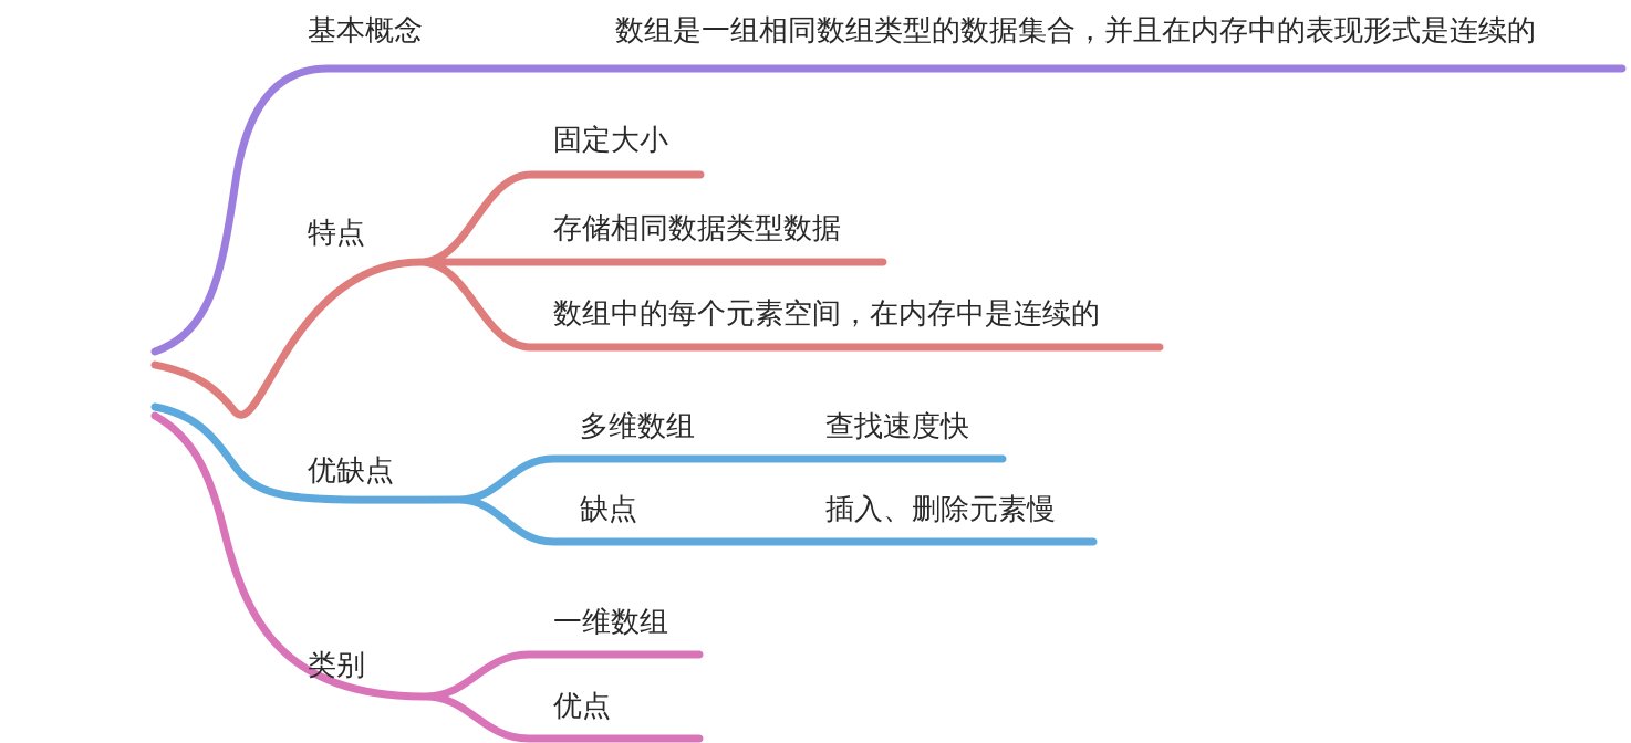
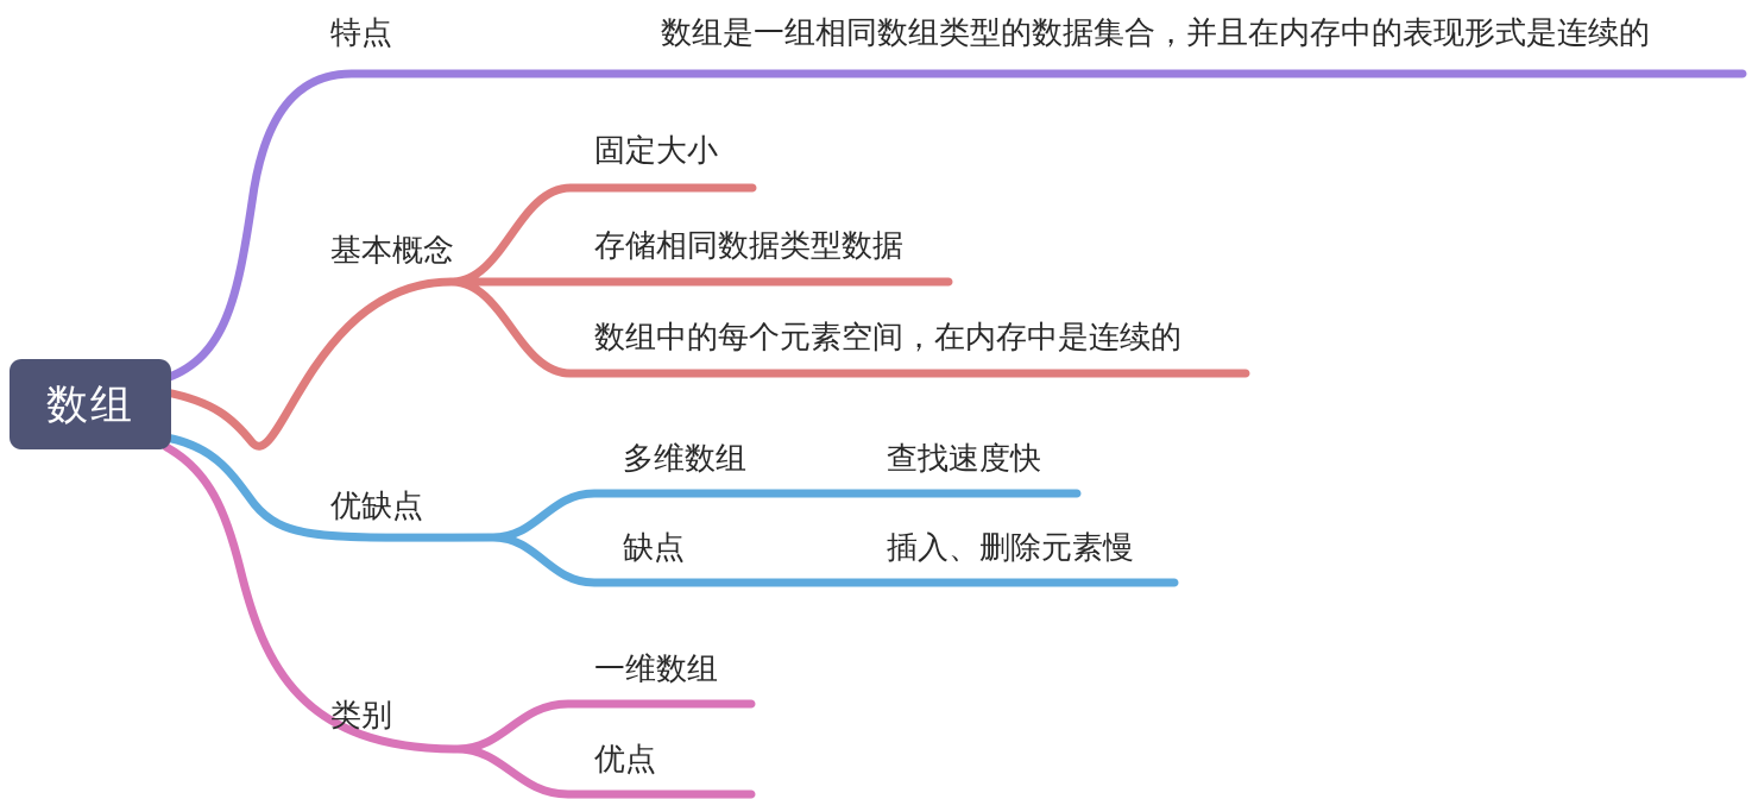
+ 数组
- 基本概念
+ 特点
  数组是一组相同数组类型的数据集合，并且在内存中的表现形式是连续的
- 特点
+ 基本概念
  固定大小
  存储相同数据类型数据
  数组中的每个元素空间，在内存中是连续的
  优缺点
  多维数组
  查找速度快
  缺点
  插入、删除元素慢
  类别
  一维数组
  优点
